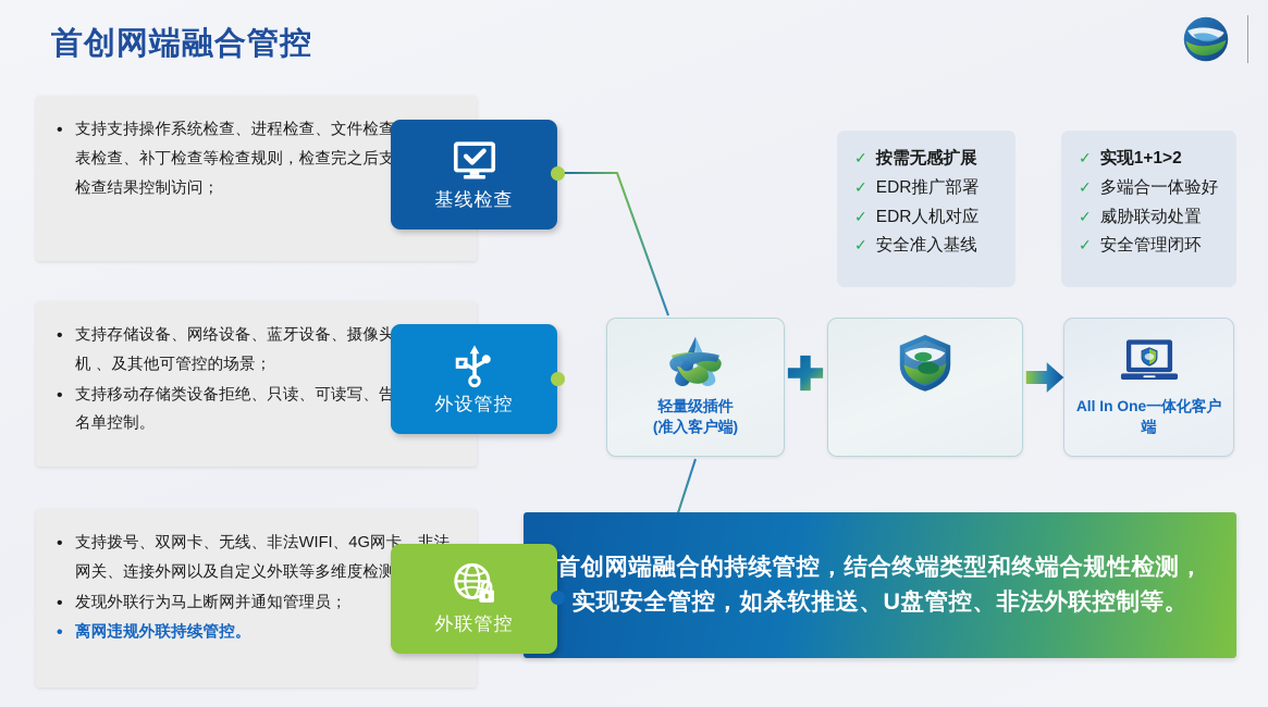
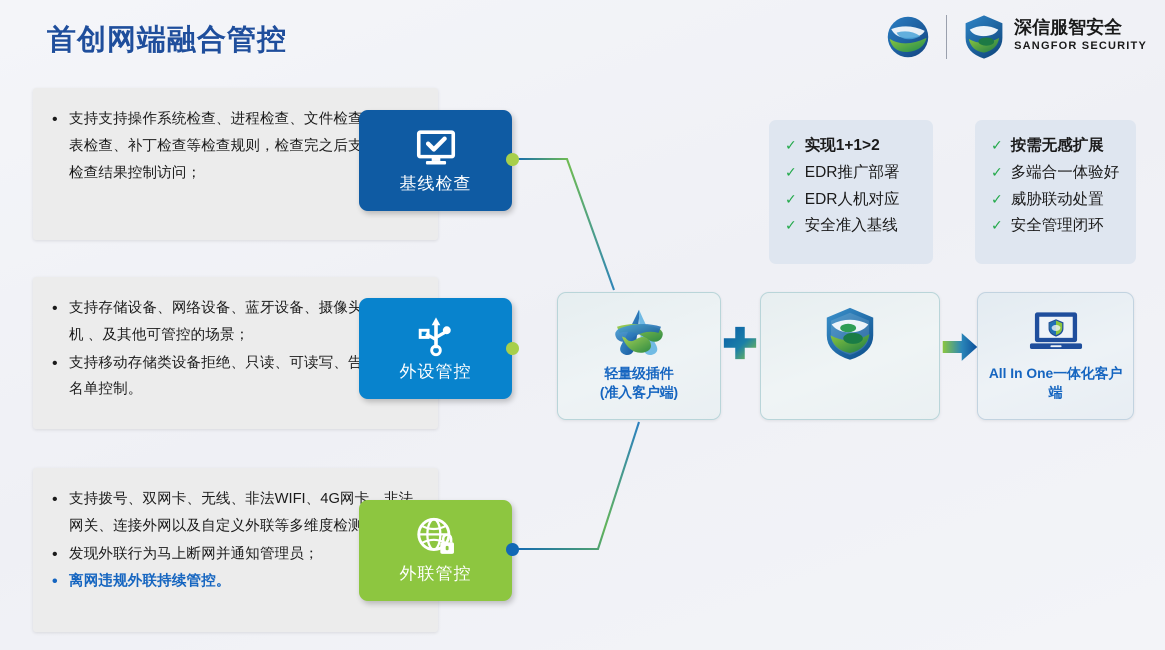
  首创网端融合管控
+ 深信服智安全
+ SANGFOR SECURITY
  支持支持操作系统检查、进程检查、文件检查表检查、补丁检查等检查规则，检查完之后支检查结果控制访问；
  支持存储设备、网络设备、蓝牙设备、摄像头机 、及其他可管控的场景；
  支持移动存储类设备拒绝、只读、可读写、告名单控制。
  支持拨号、双网卡、无线、非法WIFI、4G网卡、非法网关、连接外网以及自定义外联等多维度检测
  发现外联行为马上断网并通知管理员；
  离网违规外联持续管控。
  基线检查
  外设管控
  外联管控
  ✓
- 按需无感扩展
+ 实现1+1>2
  ✓
  EDR推广部署
  ✓
  EDR人机对应
  ✓
  安全准入基线
  ✓
- 实现1+1>2
+ 按需无感扩展
  ✓
  多端合一体验好
  ✓
  威胁联动处置
  ✓
  安全管理闭环
  轻量级插件
  (准入客户端)
  All In One一体化客户
  端
- 首创网端融合的持续管控，结合终端类型和终端合规性检测，实现安全管控，如杀软推送、U盘管控、非法外联控制等。
